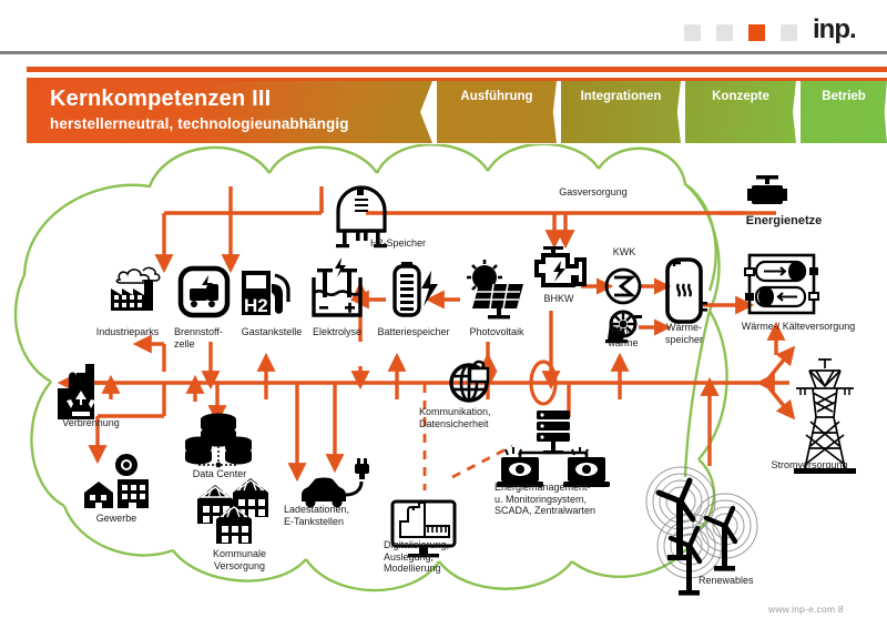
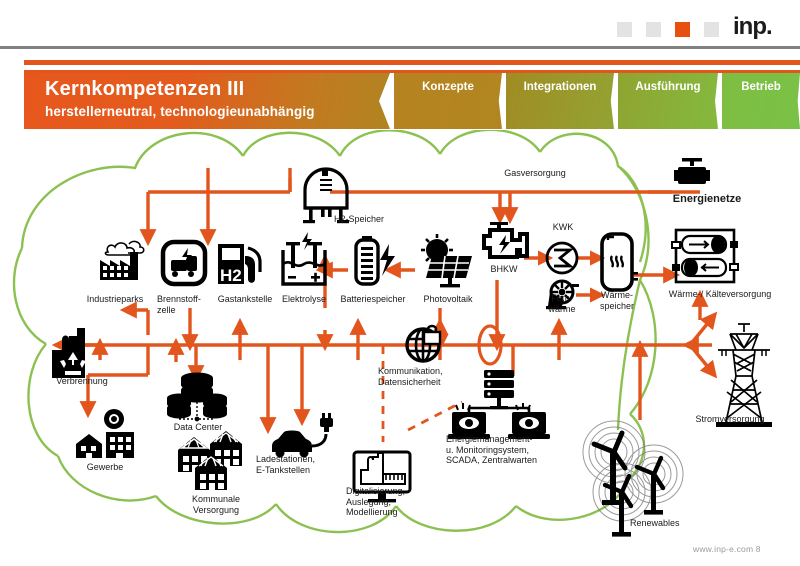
  inp.
  Kernkompetenzen III
  herstellerneutral, technologieunabhängig
- Ausführung
+ Konzepte
  Integrationen
- Konzepte
+ Ausführung
  Betrieb
  H2
  Gasversorgung
  KWK
  Energienetze
  H2-Speicher
  Industrieparks
  Brennstoff-
  zelle
  Gastankstelle
  Elektrolyse
  Batteriespeicher
  Photovoltaik
  BHKW
  Fern-
  wärme
  Wärme-
  speicher
  Wärme-/ Kälteversorgung
  Verbrennung
  Gewerbe
  Data Center
  Kommunale
  Versorgung
  Ladestationen,
  E-Tankstellen
  Digitalisierung,
  Auslegung,
  Modellierung
  Kommunikation,
  Datensicherheit
  Energiemanagement-
  u. Monitoringsystem,
  SCADA, Zentralwarten
  Renewables
  Stromversorgung
  www.inp-e.com 8
